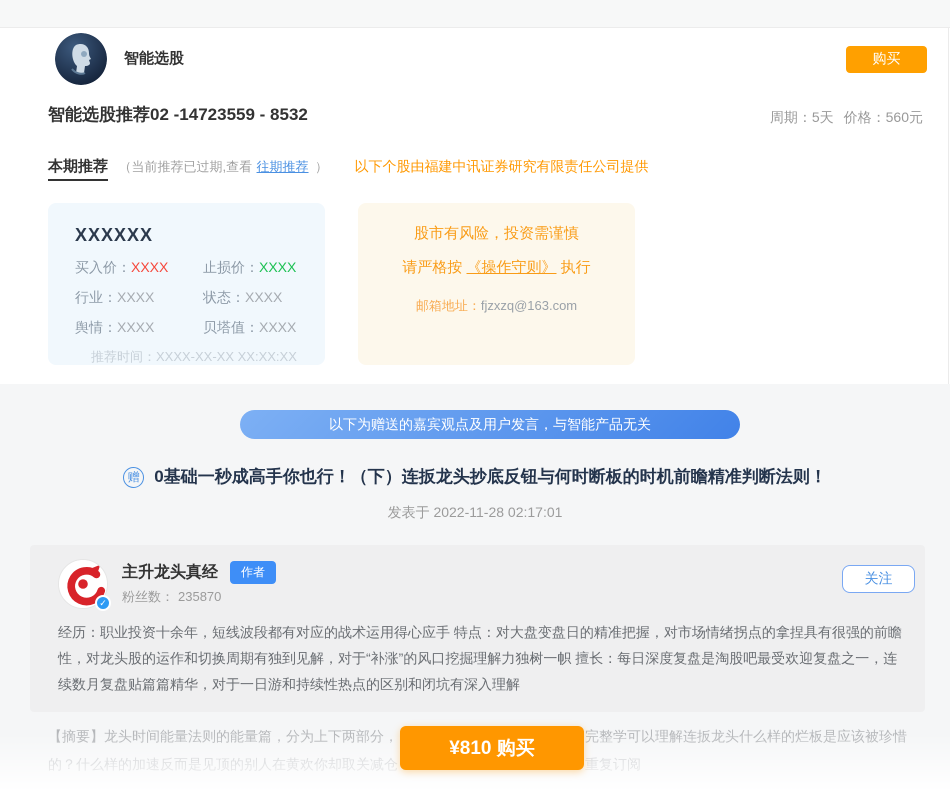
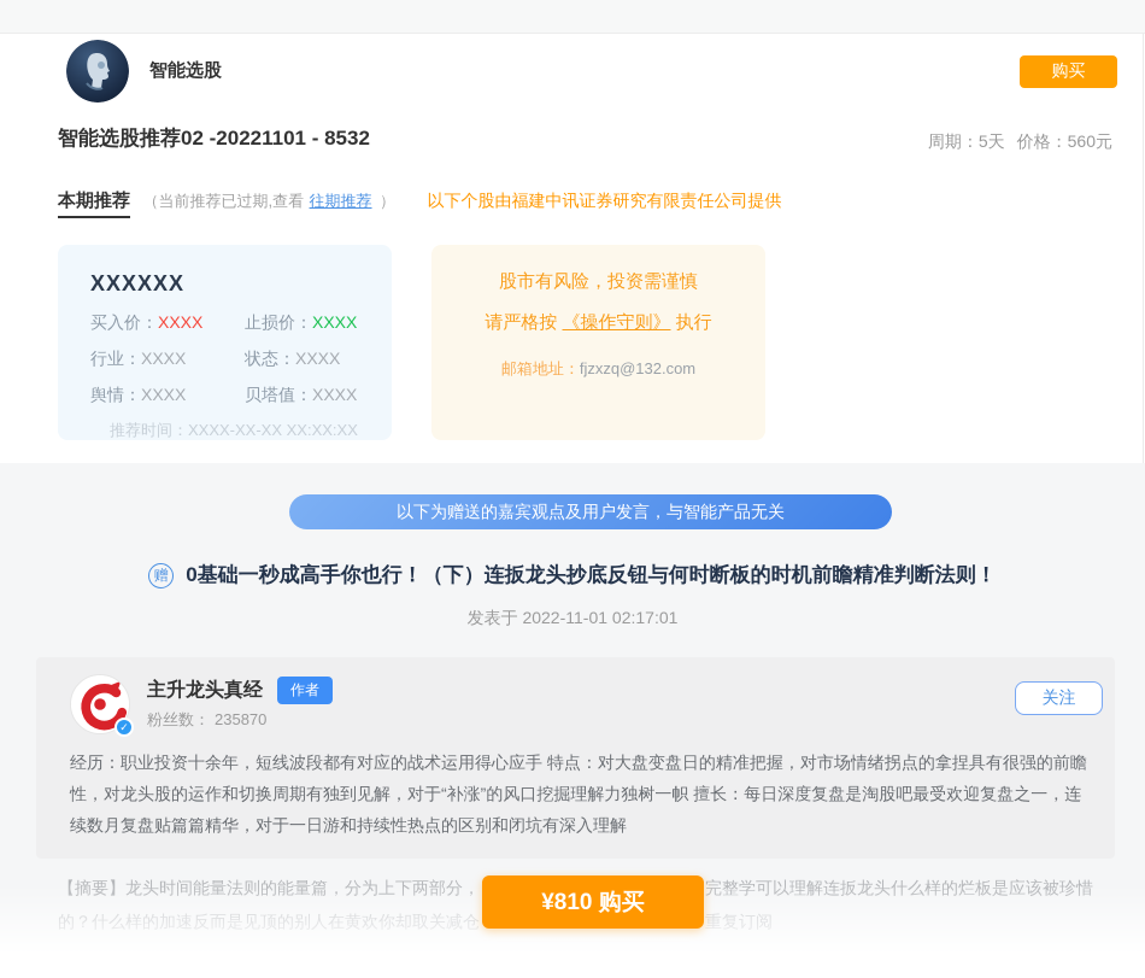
  智能选股
  购买
- 智能选股推荐02 -14723559 - 8532
+ 智能选股推荐02 -20221101 - 8532
  周期：5天 价格：560元
  本期推荐 （当前推荐已过期,查看 往期推荐 ） 以下个股由福建中讯证券研究有限责任公司提供
  XXXXXX
  买入价：XXXX
  止损价：XXXX
  行业：XXXX
  状态：XXXX
  舆情：XXXX
  贝塔值：XXXX
  推荐时间：XXXX-XX-XX XX:XX:XX
  股市有风险，投资需谨慎
  请严格按 《操作守则》 执行
- 邮箱地址：fjzxzq@163.com
+ 邮箱地址：fjzxzq@132.com
  以下为赠送的嘉宾观点及用户发言，与智能产品无关
  赠
  0基础一秒成高手你也行！（下）连扳龙头抄底反钮与何时断板的时机前瞻精准判断法则！
- 发表于 2022-11-28 02:17:01
+ 发表于 2022-11-01 02:17:01
  ✓
  主升龙头真经
  作者
  粉丝数： 235870
  关注
  经历：职业投资十余年，短线波段都有对应的战术运用得心应手 特点：对大盘变盘日的精准把握，对市场情绪拐点的拿捏具有很强的前瞻性，对龙头股的运作和切换周期有独到见解，对于“补涨”的风口挖掘理解力独树一帜 擅长：每日深度复盘是淘股吧最受欢迎复盘之一，连续数月复盘贴篇篇精华，对于一日游和持续性热点的区别和闭坑有深入理解
  ¥810 购买
